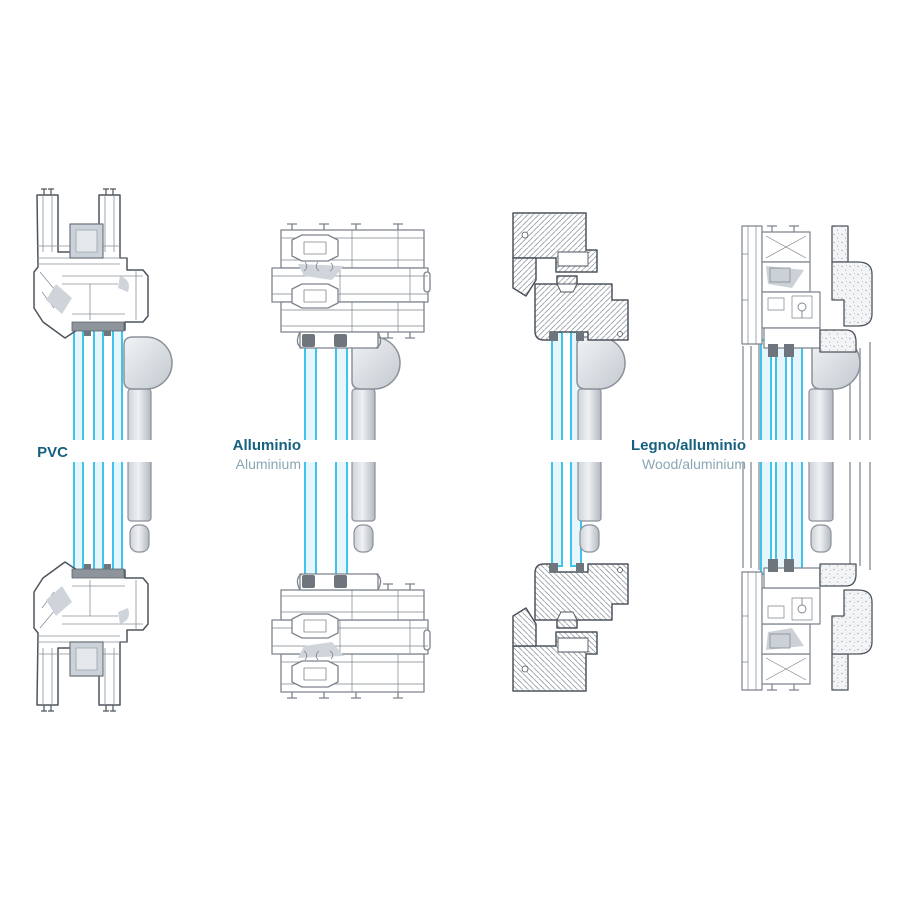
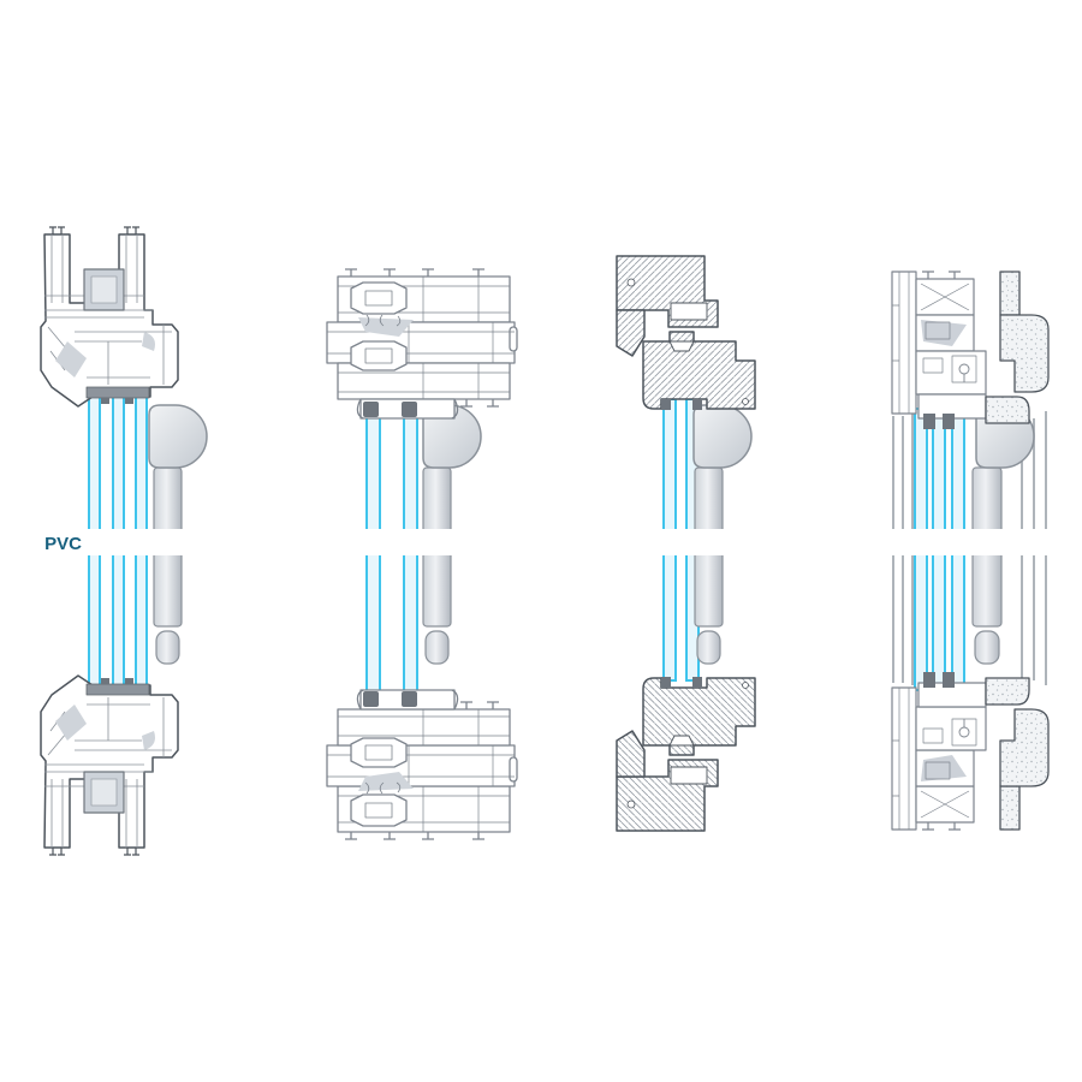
  PVC
- Alluminio
- Aluminium
- Legno/alluminio
- Wood/aluminium
